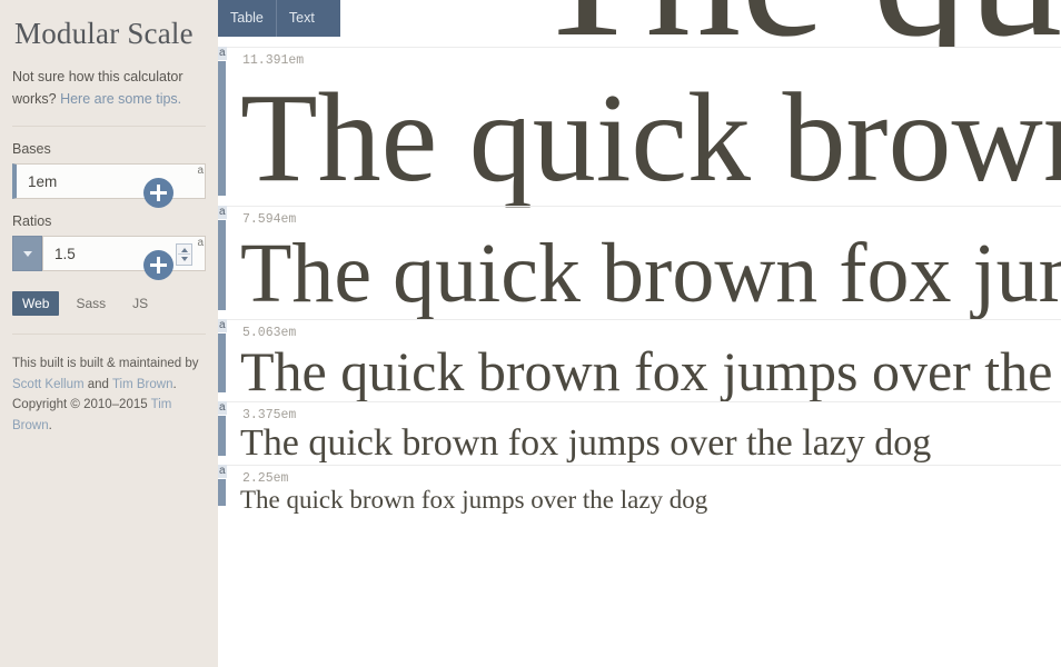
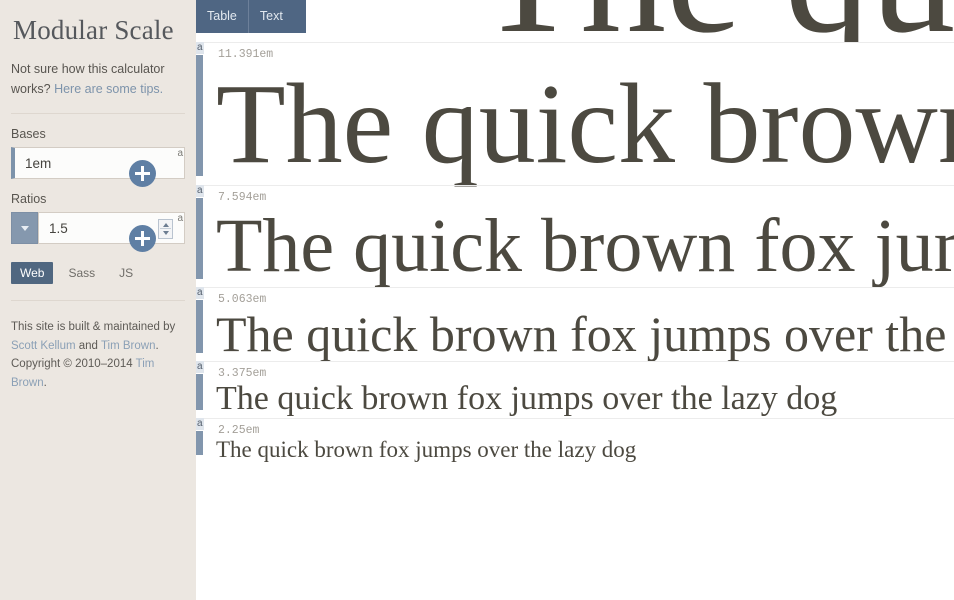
  Modular Scale
  Not sure how this calculator works? Here are some tips.
  Bases
  1em
  a
  Ratios
  1.5
  a
  Web
  Sass
  JS
- This built is built & maintained by
+ This site is built & maintained by
  Scott Kellum and Tim Brown.
- Copyright © 2010–2015 Tim Brown.
+ Copyright © 2010–2014 Tim Brown.
  Table
  Text
  a
  11.391em
  a
  7.594em
  a
  5.063em
  The quick brown fox jumps over the
  a
  3.375em
  The quick brown fox jumps over the lazy dog
  a
  2.25em
  The quick brown fox jumps over the lazy dog
